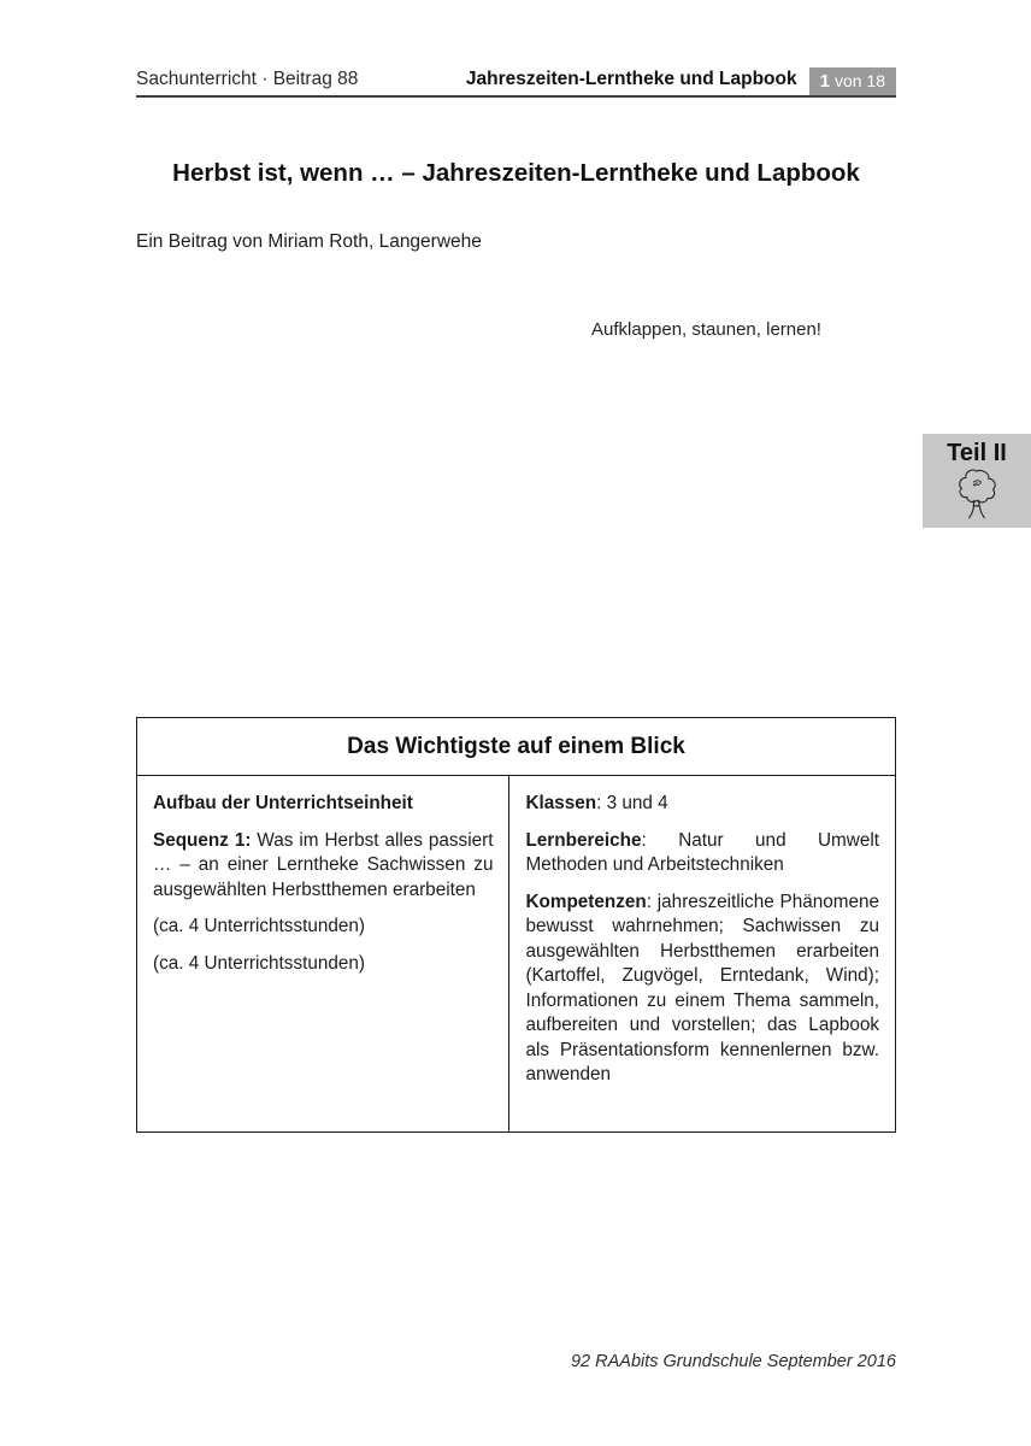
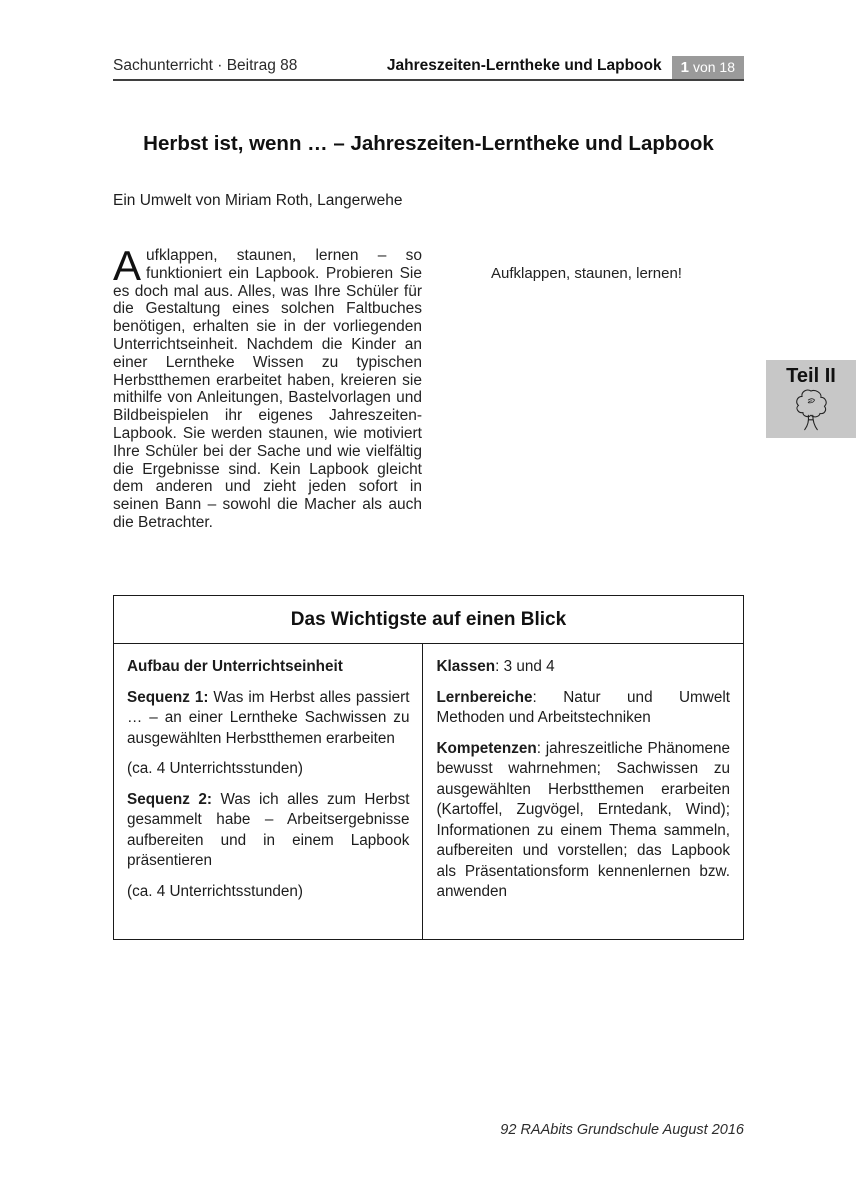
  Sachunterricht · Beitrag 88
  Jahreszeiten-Lerntheke und Lapbook
  1 von 18
  Herbst ist, wenn … – Jahreszeiten-Lerntheke und Lapbook
- Ein Beitrag von Miriam Roth, Langerwehe
+ Ein Umwelt von Miriam Roth, Langerwehe
+ A
+ ufklappen, staunen, lernen – so funktioniert ein Lapbook. Probieren Sie es doch mal aus. Alles, was Ihre Schüler für die Gestaltung eines solchen Faltbuches benötigen, erhalten sie in der vorliegenden Unterrichtseinheit. Nachdem die Kinder an einer Lerntheke Wissen zu typischen Herbstthemen erarbeitet haben, kreieren sie mithilfe von Anleitungen, Bastelvorlagen und Bildbeispielen ihr eigenes Jahreszeiten-Lapbook. Sie werden staunen, wie motiviert Ihre Schüler bei der Sache und wie vielfältig die Ergebnisse sind. Kein Lapbook gleicht dem anderen und zieht jeden sofort in seinen Bann – sowohl die Macher als auch die Betrachter.
  Aufklappen, staunen, lernen!
  Teil II
- Das Wichtigste auf einem Blick
+ Das Wichtigste auf einen Blick
  Aufbau der Unterrichtseinheit
  Sequenz 1: Was im Herbst alles passiert … – an einer Lerntheke Sachwissen zu ausgewählten Herbstthemen erarbeiten
  (ca. 4 Unterrichtsstunden)
+ Sequenz 2: Was ich alles zum Herbst gesammelt habe – Arbeitsergebnisse aufbereiten und in einem Lapbook präsentieren
  (ca. 4 Unterrichtsstunden)
  Klassen: 3 und 4
  Lernbereiche: Natur und Umwelt Methoden und Arbeitstechniken
  Kompetenzen: jahreszeitliche Phänomene bewusst wahrnehmen; Sachwissen zu ausgewählten Herbstthemen erarbeiten (Kartoffel, Zugvögel, Erntedank, Wind); Informationen zu einem Thema sammeln, aufbereiten und vorstellen; das Lapbook als Präsentationsform kennenlernen bzw. anwenden
- 92 RAAbits Grundschule September 2016
+ 92 RAAbits Grundschule August 2016
